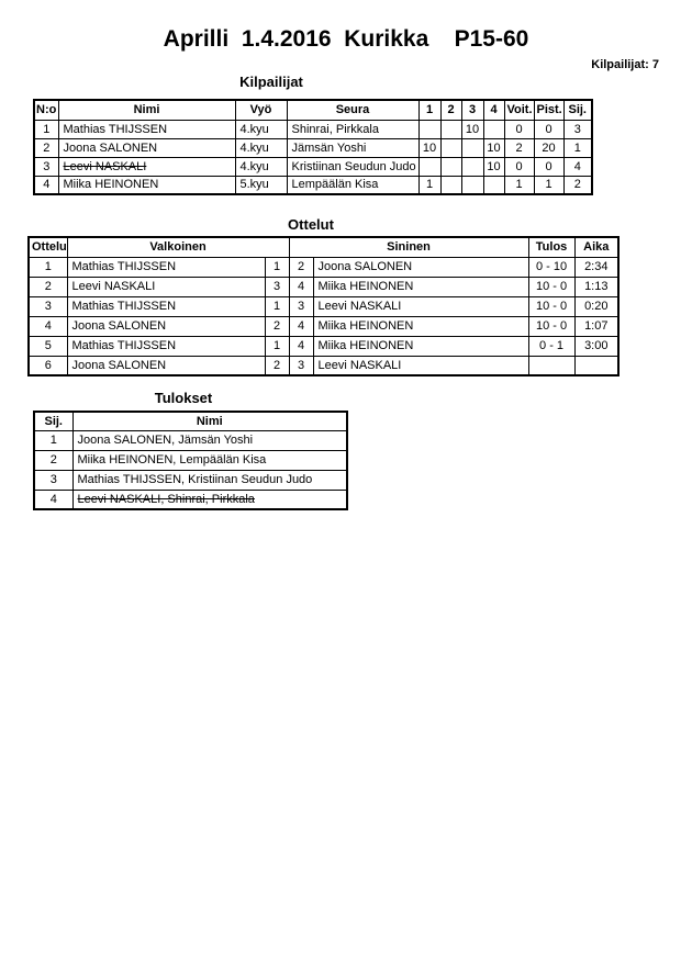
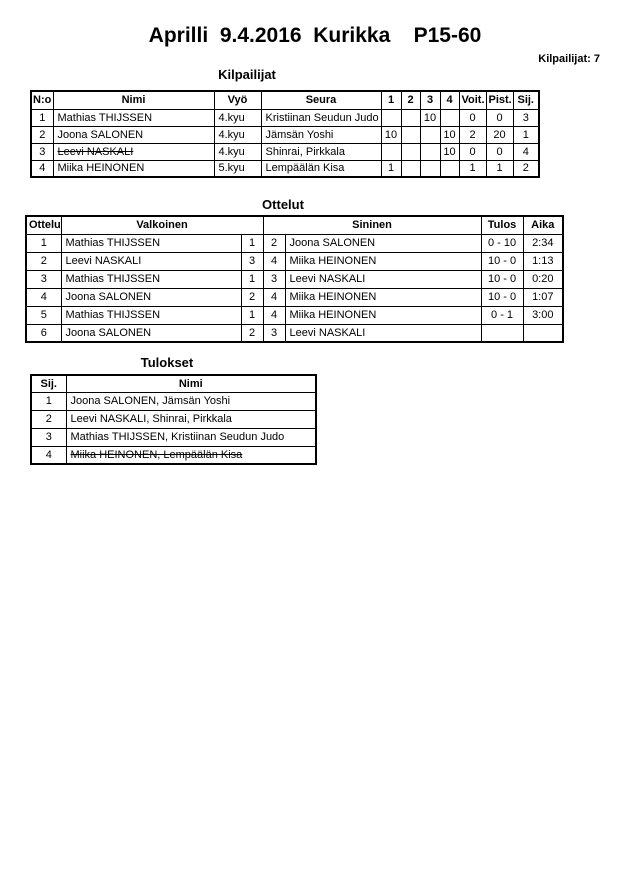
- Aprilli 1.4.2016 Kurikka P15-60
+ Aprilli 9.4.2016 Kurikka P15-60
  Kilpailijat: 7
  Kilpailijat
  N:o	Nimi	Vyö	Seura	1	2	3	4	Voit.	Pist.	Sij.
- 1	Mathias THIJSSEN	4.kyu	Shinrai, Pirkkala			10		0	0	3
+ 1	Mathias THIJSSEN	4.kyu	Kristiinan Seudun Judo			10		0	0	3
  2	Joona SALONEN	4.kyu	Jämsän Yoshi	10			10	2	20	1
- 3	Leevi NASKALI	4.kyu	Kristiinan Seudun Judo				10	0	0	4
+ 3	Leevi NASKALI	4.kyu	Shinrai, Pirkkala				10	0	0	4
  4	Miika HEINONEN	5.kyu	Lempäälän Kisa	1				1	1	2
  Ottelut
  Ottelu	Valkoinen	Sininen	Tulos	Aika
  1	Mathias THIJSSEN	1	2	Joona SALONEN	0 - 10	2:34
  2	Leevi NASKALI	3	4	Miika HEINONEN	10 - 0	1:13
  3	Mathias THIJSSEN	1	3	Leevi NASKALI	10 - 0	0:20
  4	Joona SALONEN	2	4	Miika HEINONEN	10 - 0	1:07
  5	Mathias THIJSSEN	1	4	Miika HEINONEN	0 - 1	3:00
  6	Joona SALONEN	2	3	Leevi NASKALI
  Tulokset
  Sij.	Nimi
  1	Joona SALONEN, Jämsän Yoshi
- 2	Miika HEINONEN, Lempäälän Kisa
+ 2	Leevi NASKALI, Shinrai, Pirkkala
  3	Mathias THIJSSEN, Kristiinan Seudun Judo
- 4	Leevi NASKALI, Shinrai, Pirkkala
+ 4	Miika HEINONEN, Lempäälän Kisa
